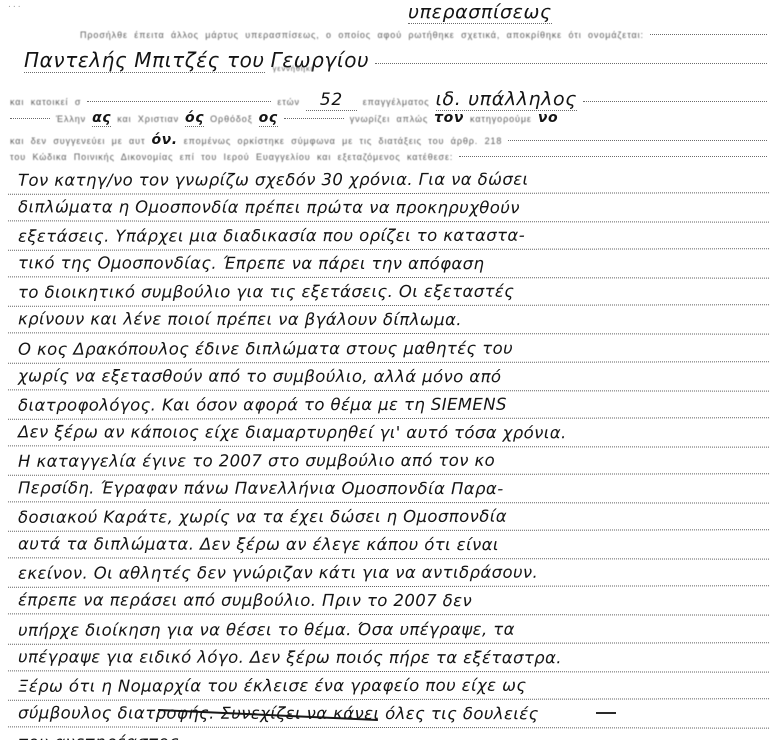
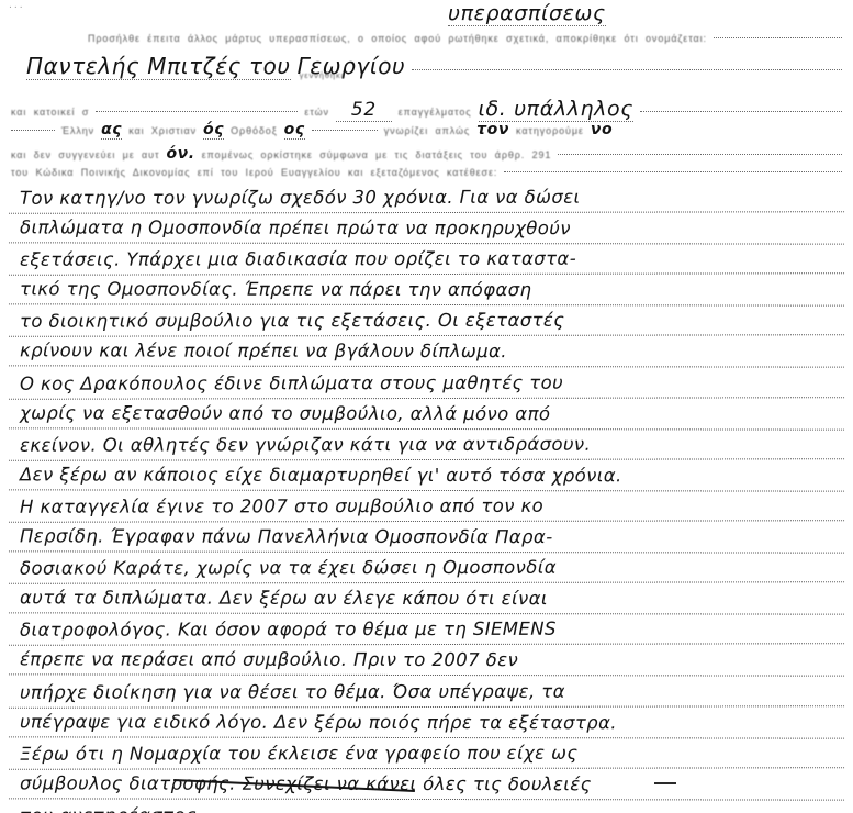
  ...
  υπερασπίσεως
  Προσήλθε έπειτα άλλος μάρτυς υπερασπίσεως, ο οποίος αφού ρωτήθηκε σχετικά, αποκρίθηκε ότι ονομάζεται:
  Παντελής Μπιτζές του
  Γεωργίου
  γεννήθηκε
  και κατοικεί σ
  ετών
  52
  επαγγέλματος
  ιδ. υπάλληλος
  Έλλην
  ας
  και Χριστιαν
  ός
  Ορθόδοξ
  ος
  γνωρίζει απλώς
  τον
  κατηγορούμε
  νο
  και δεν συγγενεύει με αυτ
  όν.
- επομένως ορκίστηκε σύμφωνα με τις διατάξεις του άρθρ. 218
+ επομένως ορκίστηκε σύμφωνα με τις διατάξεις του άρθρ. 291
  του Κώδικα Ποινικής Δικονομίας επί του Ιερού Ευαγγελίου και εξεταζόμενος κατέθεσε:
  Τον κατηγ/νο τον γνωρίζω σχεδόν 30 χρόνια. Για να δώσει
  διπλώματα η Ομοσπονδία πρέπει πρώτα να προκηρυχθούν
  εξετάσεις. Υπάρχει μια διαδικασία που ορίζει το καταστα-
  τικό της Ομοσπονδίας. Έπρεπε να πάρει την απόφαση
  το διοικητικό συμβούλιο για τις εξετάσεις. Οι εξεταστές
  κρίνουν και λένε ποιοί πρέπει να βγάλουν δίπλωμα.
  Ο κος Δρακόπουλος έδινε διπλώματα στους μαθητές του
  χωρίς να εξετασθούν από το συμβούλιο, αλλά μόνο από
- διατροφολόγος. Και όσον αφορά το θέμα με τη SIEMENS
+ εκείνον. Οι αθλητές δεν γνώριζαν κάτι για να αντιδράσουν.
  Δεν ξέρω αν κάποιος είχε διαμαρτυρηθεί γι' αυτό τόσα χρόνια.
  Η καταγγελία έγινε το 2007 στο συμβούλιο από τον κο
  Περσίδη. Έγραφαν πάνω Πανελλήνια Ομοσπονδία Παρα-
  δοσιακού Καράτε, χωρίς να τα έχει δώσει η Ομοσπονδία
  αυτά τα διπλώματα. Δεν ξέρω αν έλεγε κάπου ότι είναι
- εκείνον. Οι αθλητές δεν γνώριζαν κάτι για να αντιδράσουν.
+ διατροφολόγος. Και όσον αφορά το θέμα με τη SIEMENS
  έπρεπε να περάσει από συμβούλιο. Πριν το 2007 δεν
  υπήρχε διοίκηση για να θέσει το θέμα. Όσα υπέγραψε, τα
  υπέγραψε για ειδικό λόγο. Δεν ξέρω ποιός πήρε τα εξέταστρα.
  Ξέρω ότι η Νομαρχία του έκλεισε ένα γραφείο που είχε ως
  σύμβουλος διατροφής. Συνεχίζει να κάνει όλες τις δουλειές
